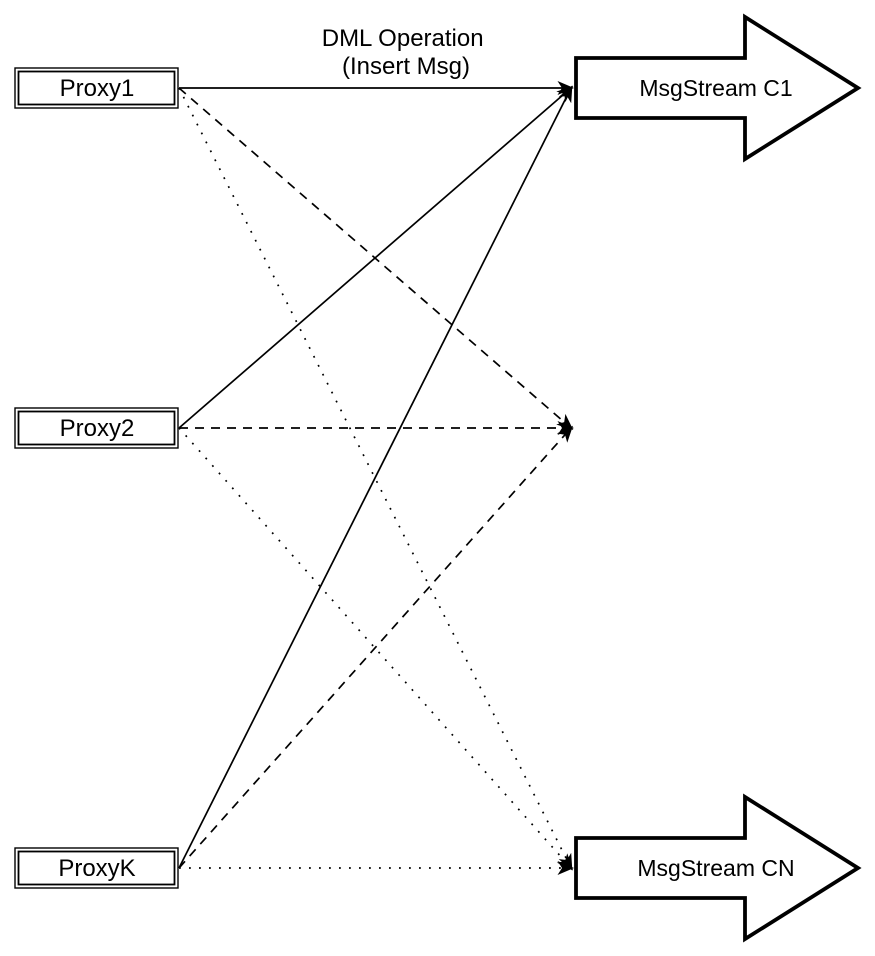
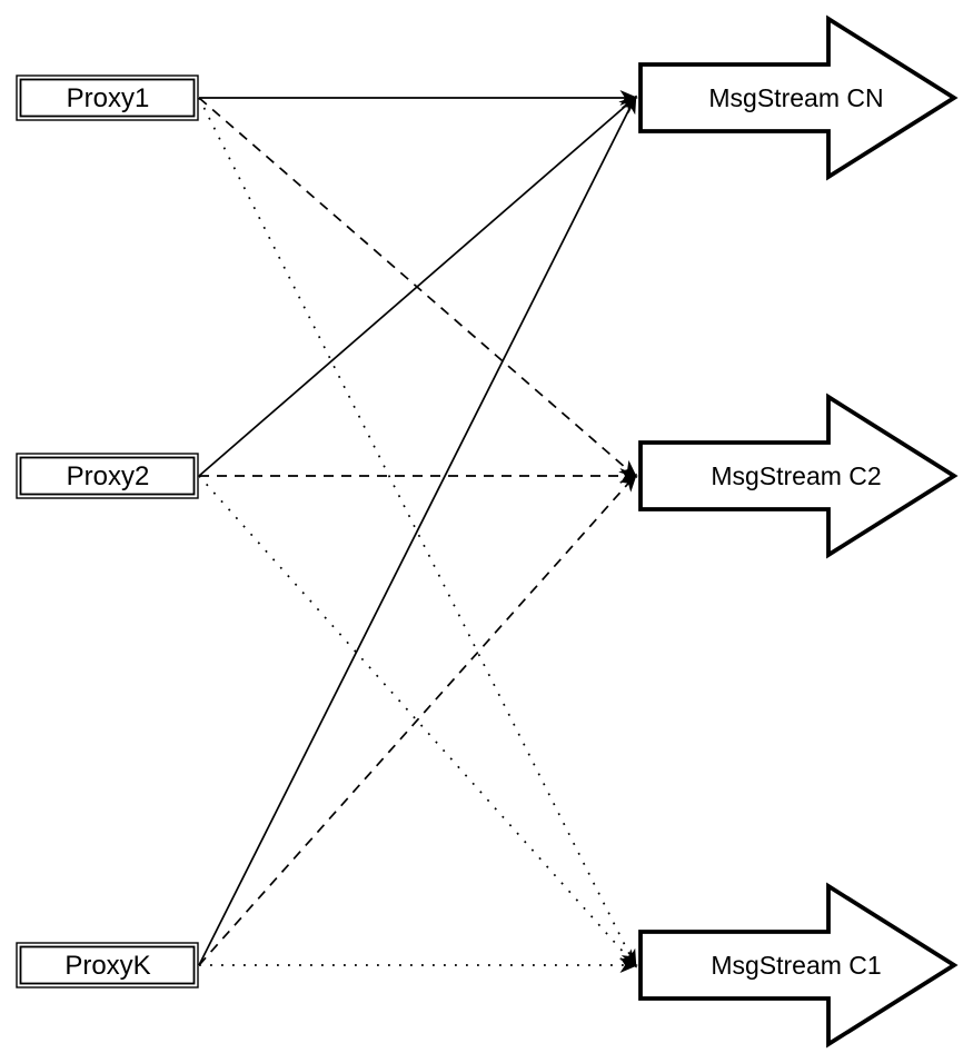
- DML Operation (Insert Msg)
  Proxy1
  Proxy2
  ProxyK
- MsgStream C1
+ MsgStream CN
+ MsgStream C2
- MsgStream CN
+ MsgStream C1
